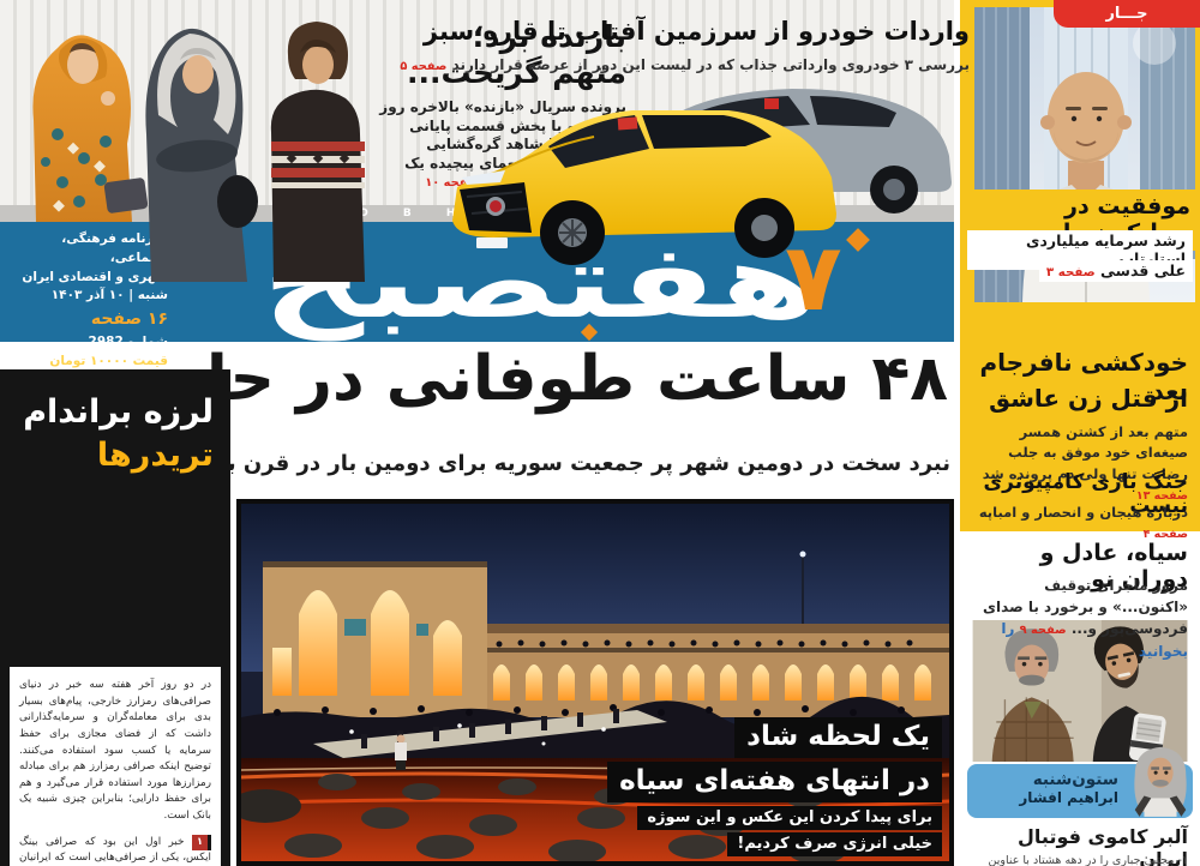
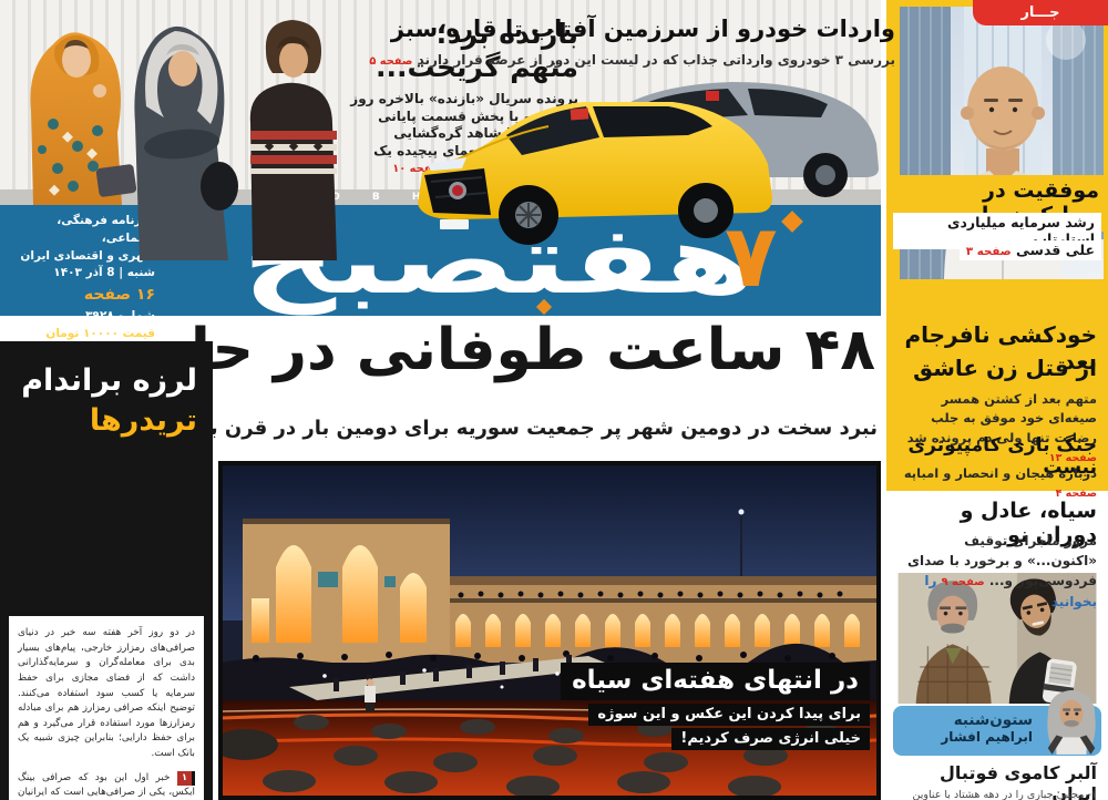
  بازنده برد؛
  متهم گریخت...
  واردات خودرو از سرزمین آفتاب تا قاره سبز
  بررسی ۳ خودروی وارداتی جذاب که در لیست این دور از عرضه قرار دارند صفحه ۵
  زنامه فرهنگی،ماعی،
  ری و اقتصادی ایران
- شنبه | ۱۰ آذر ۱۴۰۳
+ شنبه | 8 آذر ۱۴۰۳
  ۱۶ صفحه
- شماره 2982
+ شماره ۳۹۲۸
  قیمت ۱۰۰۰۰ تومان
  ۷
  هفتصب
  ۴۸ ساعت طوفانی در ح
  نبرد سخت در دومین شهر پر جمعیت سوریه برای دومین بار در قرن ب
  لرزه براندام
  تریدرها
  در دو روز آخر هفته سه خبر در دنیای صرافی‌های رمزارز خارجی، پیام‌های بسیار بدی برای معامله‌گران و سرمایه‌گذارانی داشت که از فضای مجازی برای حفظ سرمایه یا کسب سود استفاده می‌کنند. توضیح اینکه صرافی رمزارز هم برای مبادله رمزارزها مورد استفاده قرار می‌گیرد و هم برای حفظ دارایی؛ بنابراین چیزی شبیه یک بانک است.
  ۱ خبر اول این بود که صرافی بینگ ایکس، یکی از صرافی‌هایی است که ایرانیان
- یک لحظه شاد
  در انتهای هفته‌ای سیاه
  برای پیدا کردن این عکس و این سوژه
  خیلی انرژی صرف کردیم!
  جـــار
  رشد سرمایه میلیاردی استارتاپ
  علی قدسی صفحه ۳
  خودکشی نافرجام بعد
  از قتل زن عاشق
  متهم بعد از کشتن همسر صیغه‌ای خود موفق به جلب رضایت تنها ولی دم پرونده شد صفحه ۱۳
  جنگ بازی کامپیوتری نیست
  درباره هیجان و انحصار و امباپه صفحه ۴
  سیاه، عادل و دوران نو
  مرور ماجرای توقیف «اکنون...» و برخورد با صدای فردوسیپور و... صفحه ۹ را بخوانید
  ستونشنبه
  ابراهیم افشار
  آلبر کاموی فوتبال ایران
  ۱- مجتبی جباری را در دهه هشتاد با عناوین
